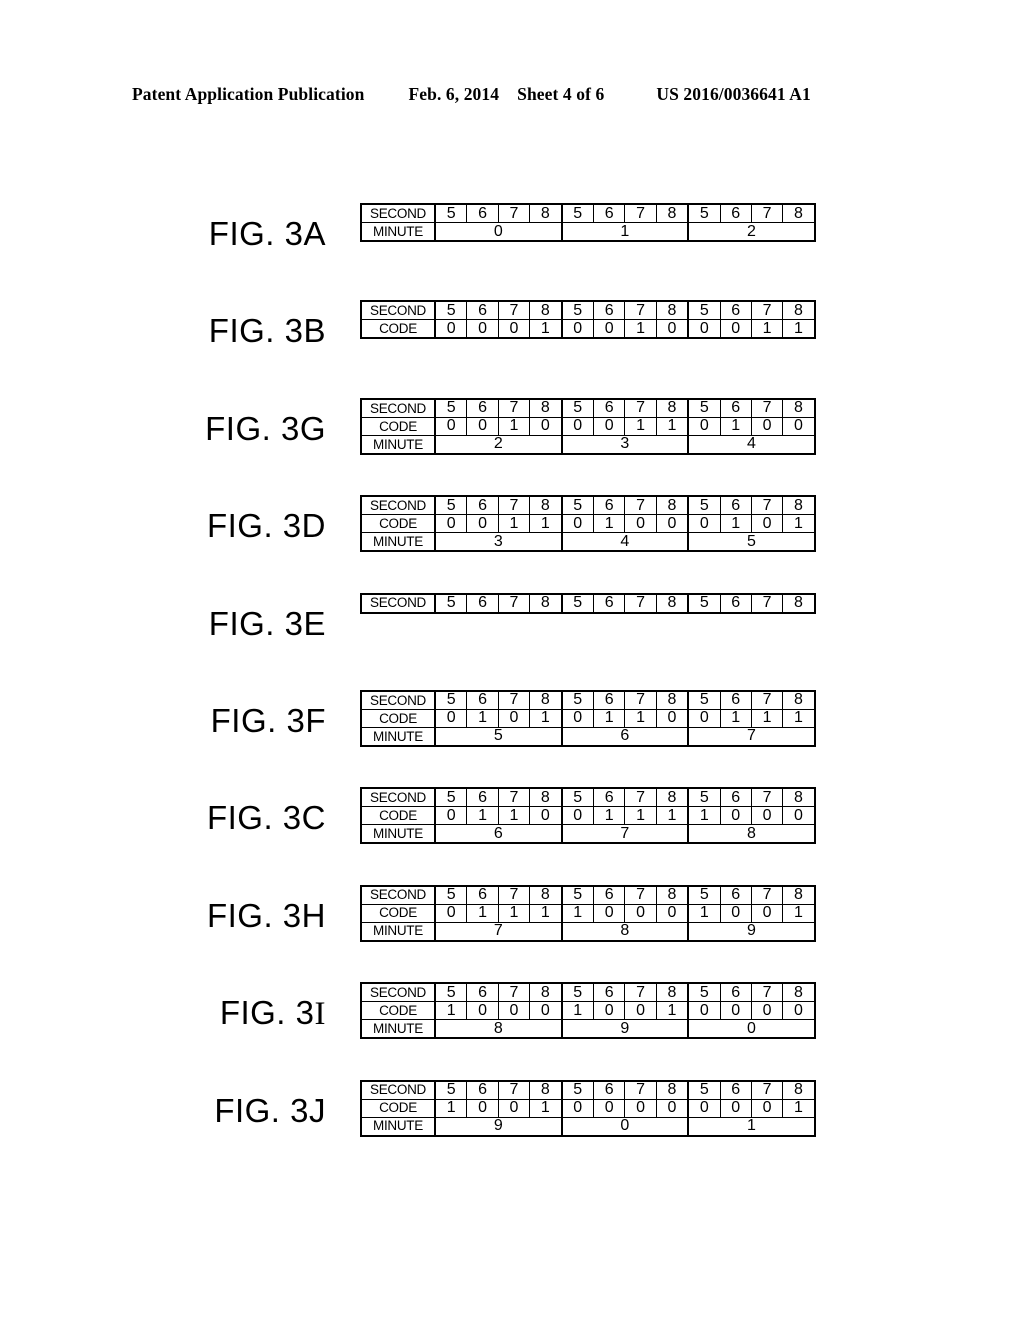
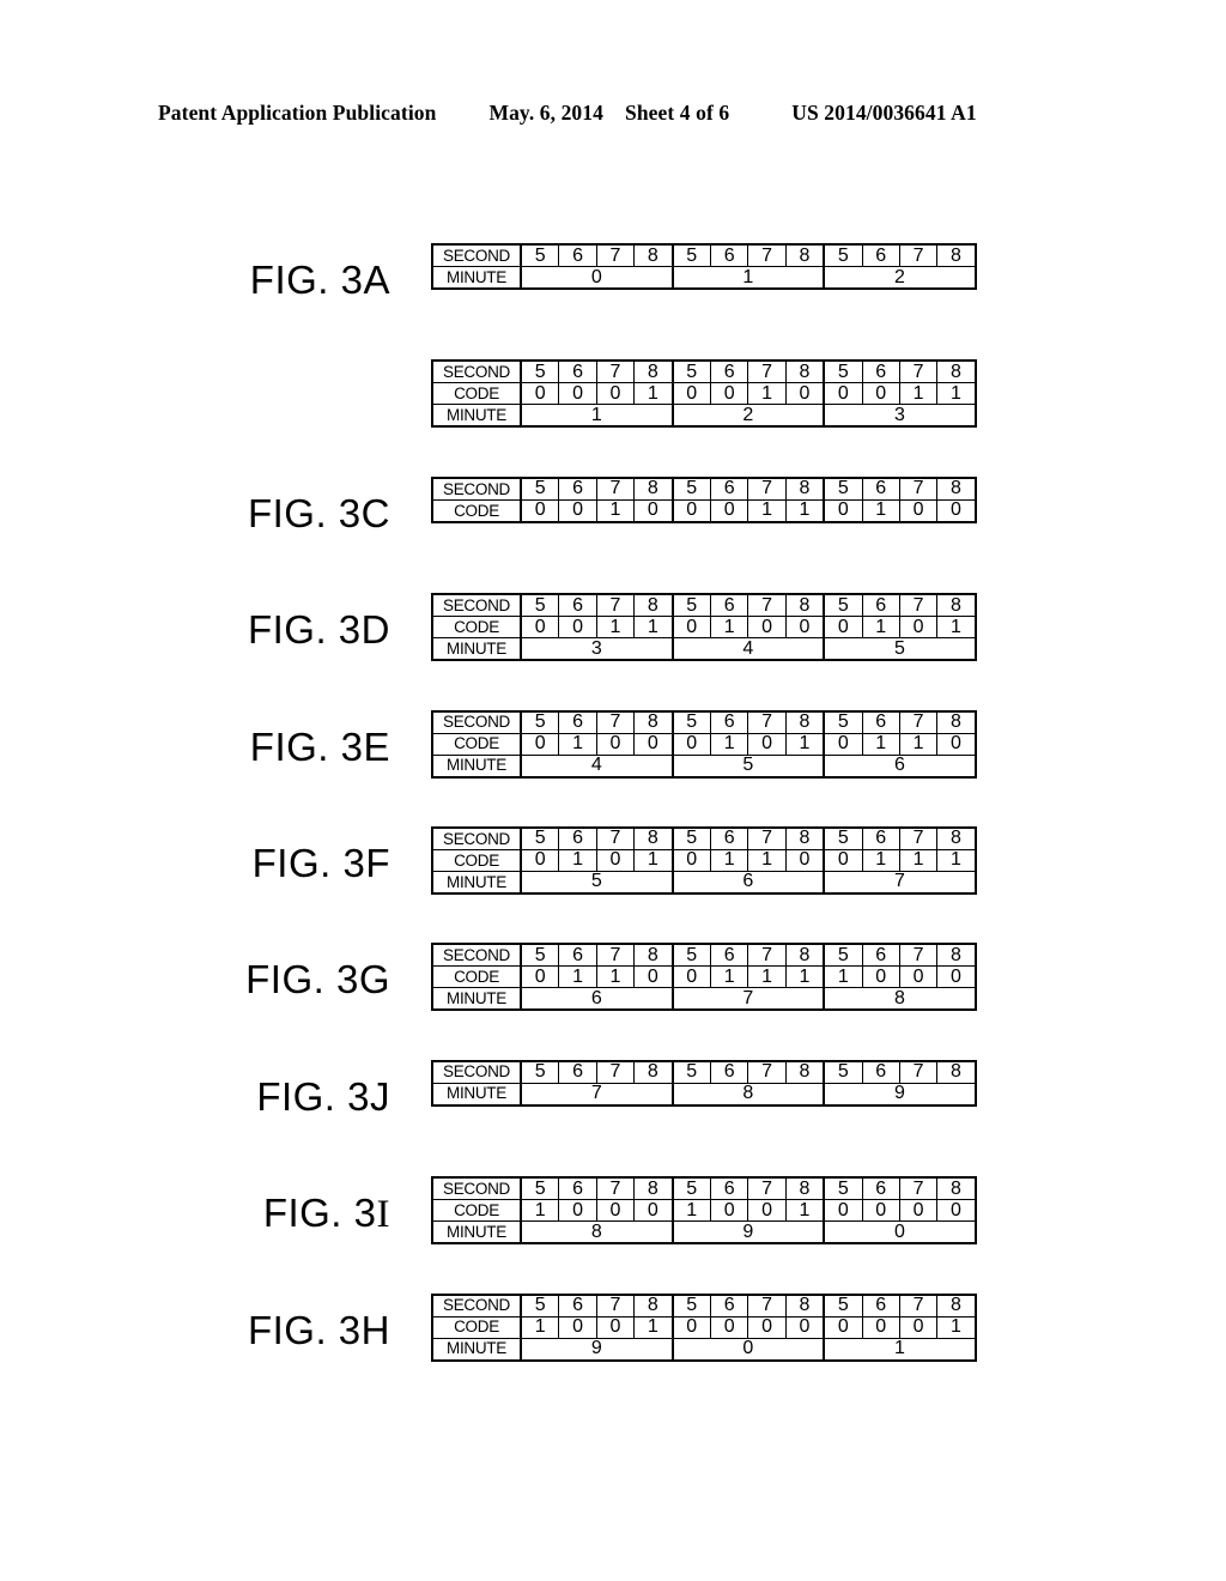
  Patent Application Publication
- Feb. 6, 2014
+ May. 6, 2014
  Sheet 4 of 6
- US 2016/0036641 A1
+ US 2014/0036641 A1
  FIG. 3A
  SECOND	5	6	7	8	5	6	7	8	5	6	7	8
  MINUTE	0	1	2
- FIG. 3B
  SECOND	5	6	7	8	5	6	7	8	5	6	7	8
  CODE	0	0	0	1	0	0	1	0	0	0	1	1
+ MINUTE	1	2	3
- FIG. 3G
+ FIG. 3C
  SECOND	5	6	7	8	5	6	7	8	5	6	7	8
  CODE	0	0	1	0	0	0	1	1	0	1	0	0
- MINUTE	2	3	4
  FIG. 3D
  SECOND	5	6	7	8	5	6	7	8	5	6	7	8
  CODE	0	0	1	1	0	1	0	0	0	1	0	1
  MINUTE	3	4	5
  FIG. 3E
  SECOND	5	6	7	8	5	6	7	8	5	6	7	8
+ CODE	0	1	0	0	0	1	0	1	0	1	1	0
+ MINUTE	4	5	6
  FIG. 3F
  SECOND	5	6	7	8	5	6	7	8	5	6	7	8
  CODE	0	1	0	1	0	1	1	0	0	1	1	1
  MINUTE	5	6	7
- FIG. 3C
+ FIG. 3G
  SECOND	5	6	7	8	5	6	7	8	5	6	7	8
  CODE	0	1	1	0	0	1	1	1	1	0	0	0
  MINUTE	6	7	8
- FIG. 3H
+ FIG. 3J
  SECOND	5	6	7	8	5	6	7	8	5	6	7	8
- CODE	0	1	1	1	1	0	0	0	1	0	0	1
  MINUTE	7	8	9
  FIG. 3I
  SECOND	5	6	7	8	5	6	7	8	5	6	7	8
  CODE	1	0	0	0	1	0	0	1	0	0	0	0
  MINUTE	8	9	0
- FIG. 3J
+ FIG. 3H
  SECOND	5	6	7	8	5	6	7	8	5	6	7	8
  CODE	1	0	0	1	0	0	0	0	0	0	0	1
  MINUTE	9	0	1
